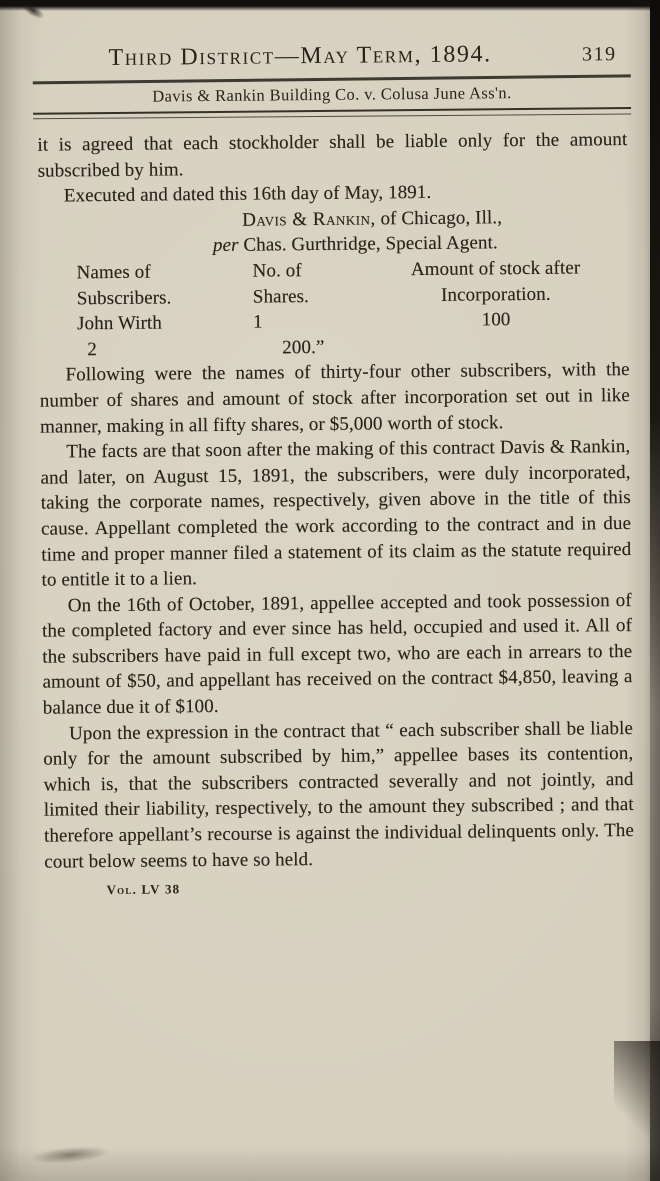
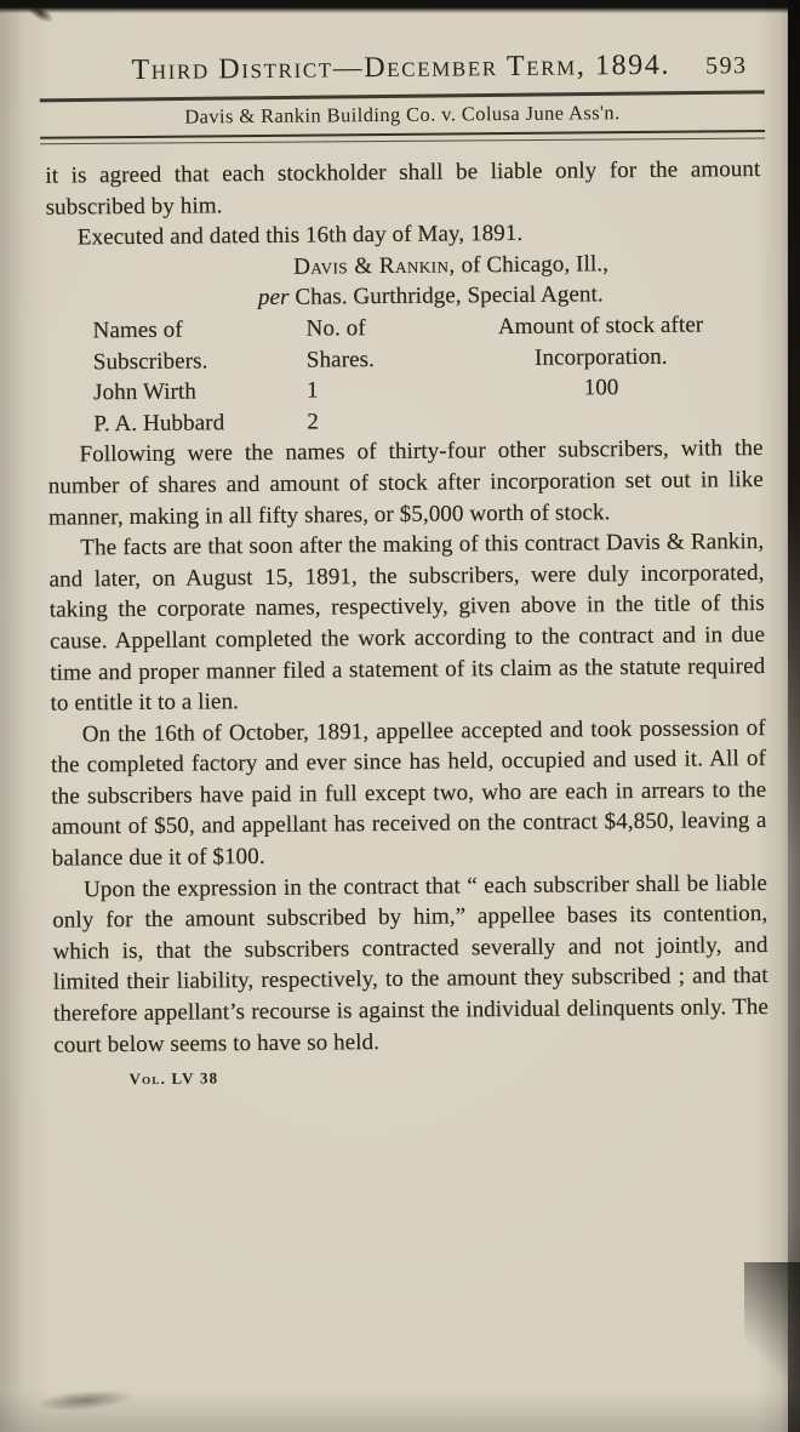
- Third District—May Term, 1894.
+ Third District—December Term, 1894.
- 319
+ 593
  Davis & Rankin Building Co. v. Colusa June Ass'n.
  it is agreed that each stockholder shall be liable only for the amount subscribed by him.
  Executed and dated this 16th day of May, 1891.
  Davis & Rankin, of Chicago, Ill.,
  per Chas. Gurthridge, Special Agent.
  Names of
  No. of
  Amount of stock after
  Subscribers.
  Shares.
  Incorporation.
  John Wirth
  1
  100
+ P. A. Hubbard
  2
- 200.”
  Following were the names of thirty-four other subscribers, with the number of shares and amount of stock after incorporation set out in like manner, making in all fifty shares, or $5,000 worth of stock.
  The facts are that soon after the making of this contract Davis & Rankin, and later, on August 15, 1891, the subscribers, were duly incorporated, taking the corporate names, respectively, given above in the title of this cause. Appellant completed the work according to the contract and in due time and proper manner filed a statement of its claim as the statute required to entitle it to a lien.
  On the 16th of October, 1891, appellee accepted and took possession of the completed factory and ever since has held, occupied and used it. All of the subscribers have paid in full except two, who are each in arrears to the amount of $50, and appellant has received on the contract $4,850, leaving a balance due it of $100.
  Upon the expression in the contract that “ each subscriber shall be liable only for the amount subscribed by him,” appellee bases its contention, which is, that the subscribers contracted severally and not jointly, and limited their liability, respectively, to the amount they subscribed ; and that therefore appellant’s recourse is against the individual delinquents only. The court below seems to have so held.
  Vol. LV 38
